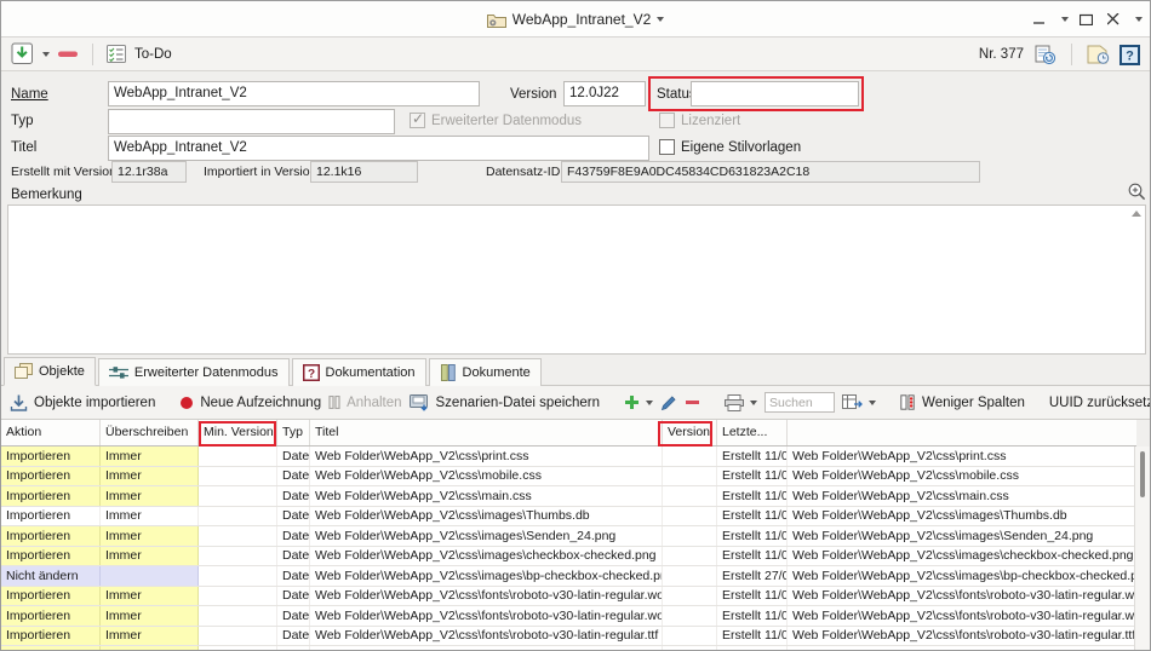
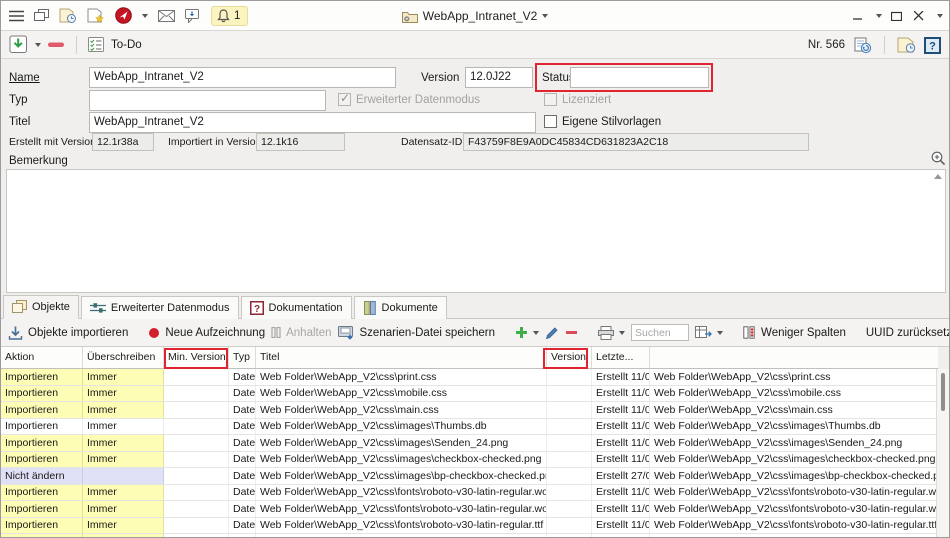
+ 1
  WebApp_Intranet_V2
  To-Do
- Nr. 377
+ Nr. 566
  ?
  Name
  WebApp_Intranet_V2
  Version
  12.0J22
  Statu
  Typ
  ✓
  Erweiterter Datenmodus
  Lizenziert
  Titel
  WebApp_Intranet_V2
  Eigene Stilvorlagen
  Erstellt mit Versio
  12.1r38a
  Importiert in Versio
  12.1k16
  Datensatz-ID
  F43759F8E9A0DC45834CD631823A2C18
  Bemerkung
  Objekte
  Erweiterter Datenmodus
  ?
  Dokumentation
  Dokumente
  Objekte importieren
  Neue Aufzeichnung
  Anhalten
  Szenarien-Datei speichern
  Suchen
  Weniger Spalten
  UUID zurückset
  Aktion
  Überschreiben
  Min. Version
  Typ
  Titel
  Version
  Letzte...
  Importieren
  Immer
  Date
  Web Folder\WebApp_V2\css\print.css
  Erstellt 11/0
  Web Folder\WebApp_V2\css\print.css
  Importieren
  Immer
  Date
  Web Folder\WebApp_V2\css\mobile.css
  Erstellt 11/0
  Web Folder\WebApp_V2\css\mobile.css
  Importieren
  Immer
  Date
  Web Folder\WebApp_V2\css\main.css
  Erstellt 11/0
  Web Folder\WebApp_V2\css\main.css
  Importieren
  Immer
  Date
  Web Folder\WebApp_V2\css\images\Thumbs.db
  Erstellt 11/0
  Web Folder\WebApp_V2\css\images\Thumbs.db
  Importieren
  Immer
  Date
  Web Folder\WebApp_V2\css\images\Senden_24.png
  Erstellt 11/0
  Web Folder\WebApp_V2\css\images\Senden_24.png
  Importieren
  Immer
  Date
  Web Folder\WebApp_V2\css\images\checkbox-checked.png
  Erstellt 11/0
  Web Folder\WebApp_V2\css\images\checkbox-checked.png
  Nicht ändern
  Date
  Web Folder\WebApp_V2\css\images\bp-checkbox-checked.p
  Erstellt 27/0
  Web Folder\WebApp_V2\css\images\bp-checkbox-checked.
  Importieren
  Immer
  Date
  Web Folder\WebApp_V2\css\fonts\roboto-v30-latin-regular.wo
  Erstellt 11/0
  Web Folder\WebApp_V2\css\fonts\roboto-v30-latin-regular.w
  Importieren
  Immer
  Date
  Web Folder\WebApp_V2\css\fonts\roboto-v30-latin-regular.wo
  Erstellt 11/0
  Web Folder\WebApp_V2\css\fonts\roboto-v30-latin-regular.w
  Importieren
  Immer
  Date
  Web Folder\WebApp_V2\css\fonts\roboto-v30-latin-regular.ttf
  Erstellt 11/0
  Web Folder\WebApp_V2\css\fonts\roboto-v30-latin-regular.tt
